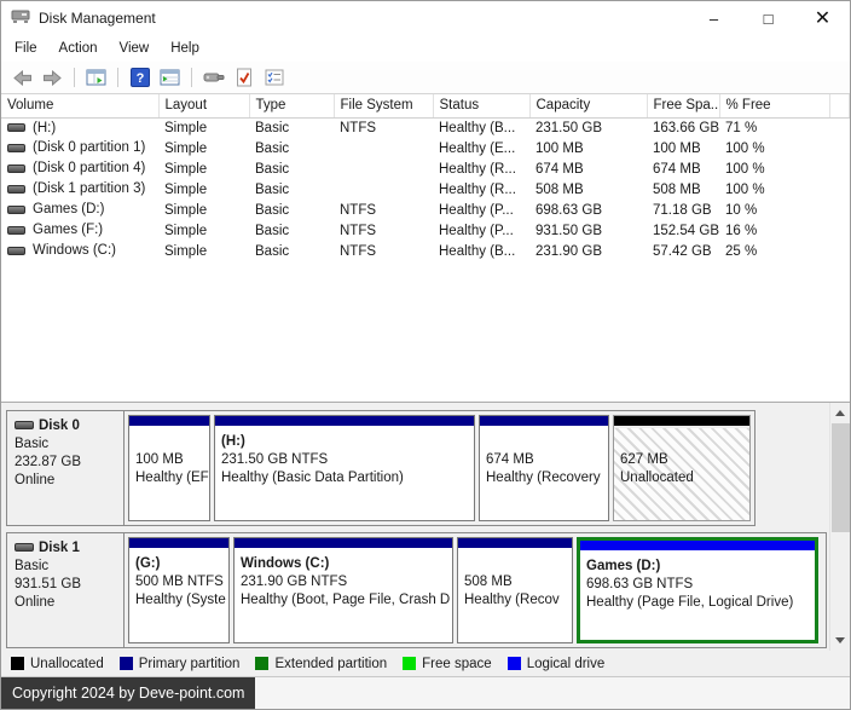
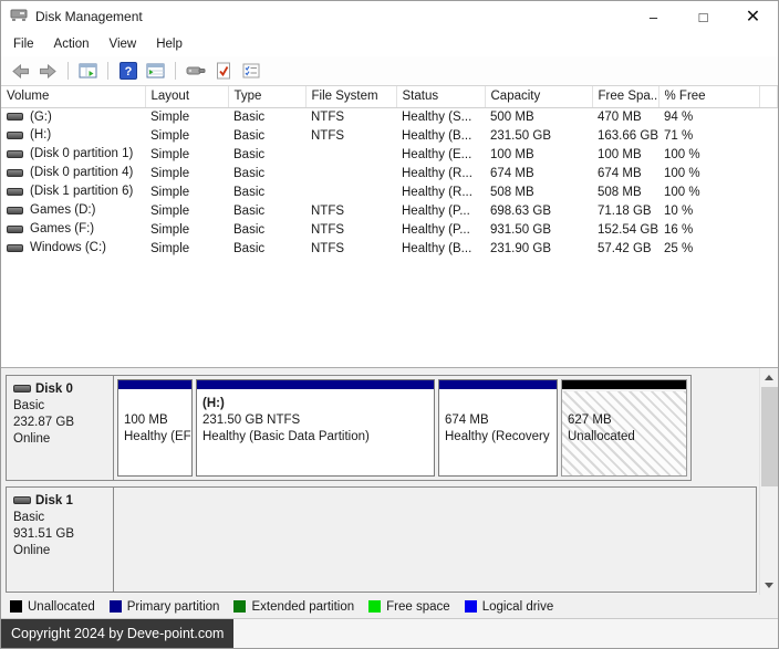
  Disk Management
  –
  □
  ✕
  File
  Action
  View
  Help
  ?
  Volume	Layout	Type	File System	Status	Capacity	Free Spa..	% Free
+ (G:)	Simple	Basic	NTFS	Healthy (S...	500 MB	470 MB	94 %
  (H:)	Simple	Basic	NTFS	Healthy (B...	231.50 GB	163.66 GB	71 %
  (Disk 0 partition 1)	Simple	Basic		Healthy (E...	100 MB	100 MB	100 %
  (Disk 0 partition 4)	Simple	Basic		Healthy (R...	674 MB	674 MB	100 %
- (Disk 1 partition 3)	Simple	Basic		Healthy (R...	508 MB	508 MB	100 %
+ (Disk 1 partition 6)	Simple	Basic		Healthy (R...	508 MB	508 MB	100 %
  Games (D:)	Simple	Basic	NTFS	Healthy (P...	698.63 GB	71.18 GB	10 %
  Games (F:)	Simple	Basic	NTFS	Healthy (P...	931.50 GB	152.54 GB	16 %
  Windows (C:)	Simple	Basic	NTFS	Healthy (B...	231.90 GB	57.42 GB	25 %
  Disk 0
  Basic
  232.87 GB
  Online
  100 MB
  Healthy (EF
  (H:)
  231.50 GB NTFS
  Healthy (Basic Data Partition)
  674 MB
  Healthy (Recovery
  627 MB
  Unallocated
  Disk 1
  Basic
  931.51 GB
  Online
- (G:)
- 500 MB NTFS
- Healthy (Syste
- Windows (C:)
- 231.90 GB NTFS
- Healthy (Boot, Page File, Crash D
- 508 MB
- Healthy (Recov
- Games (D:)
- 698.63 GB NTFS
- Healthy (Page File, Logical Drive)
  Unallocated
  Primary partition
  Extended partition
  Free space
  Logical drive
  Copyright 2024 by Deve-point.com
